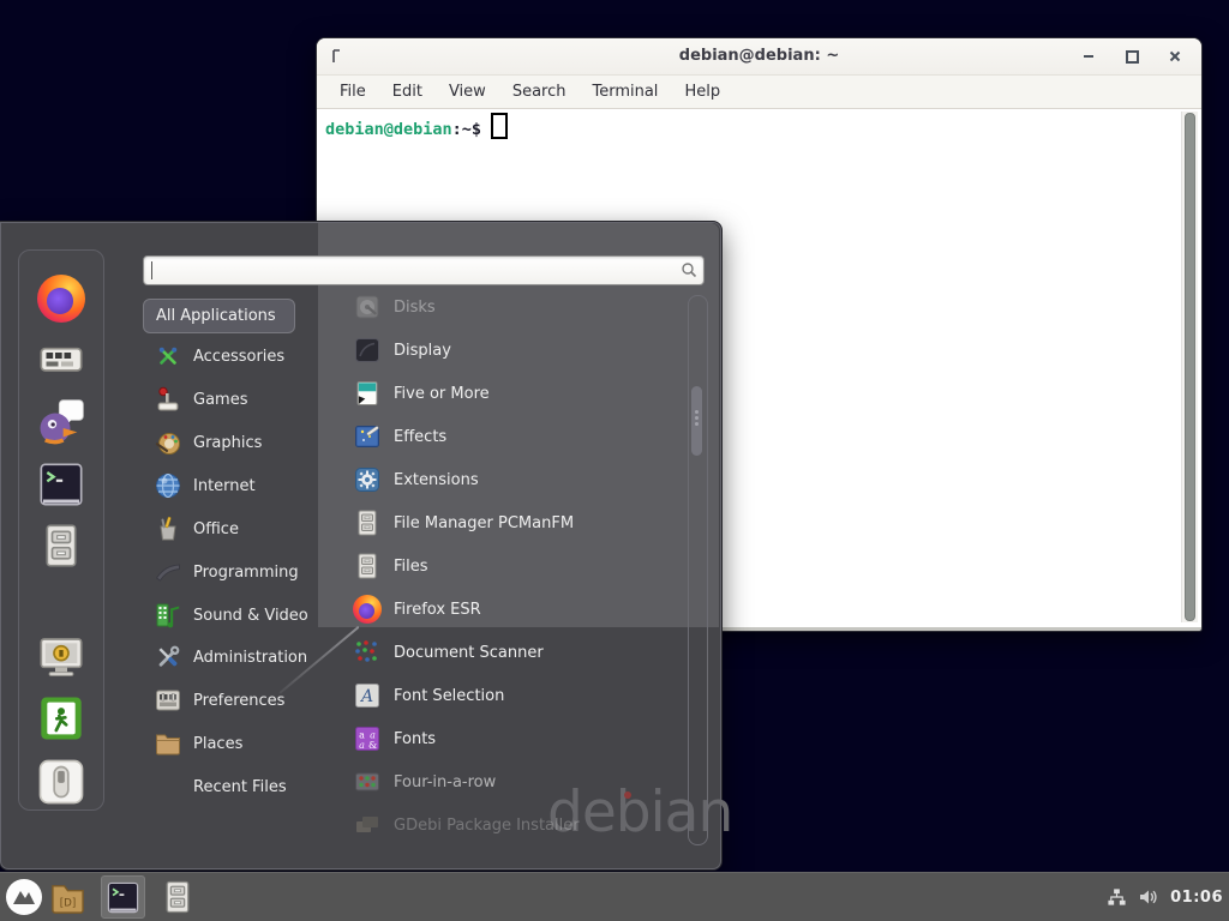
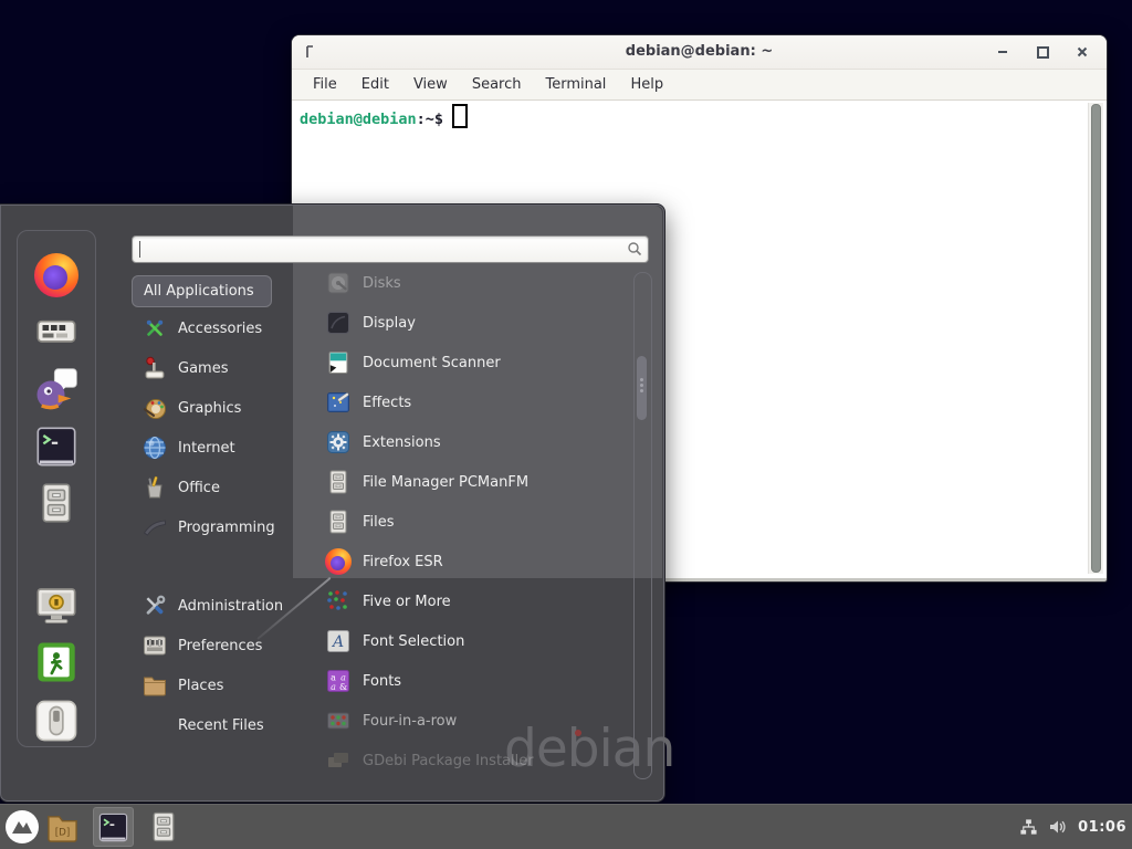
  debian@debian: ~
  File
  Edit
  View
  Search
  Terminal
  Help
  debian@debian:~$
  debian
  All Applications
  Accessories
  Games
  Graphics
  Internet
  Office
  Programming
- Sound & Video
  Administration
  Preferences
  Places
  Recent Files
  Disks
  Display
- Five or More
+ Document Scanner
  Effects
  Extensions
  File Manager PCManFM
  Files
  Firefox ESR
- Document Scanner
+ Five or More
  A
  Font Selection
  a
  a
  a
  &
  Fonts
  Four-in-a-row
  GDebi Package Installer
  [D]
  01:06
